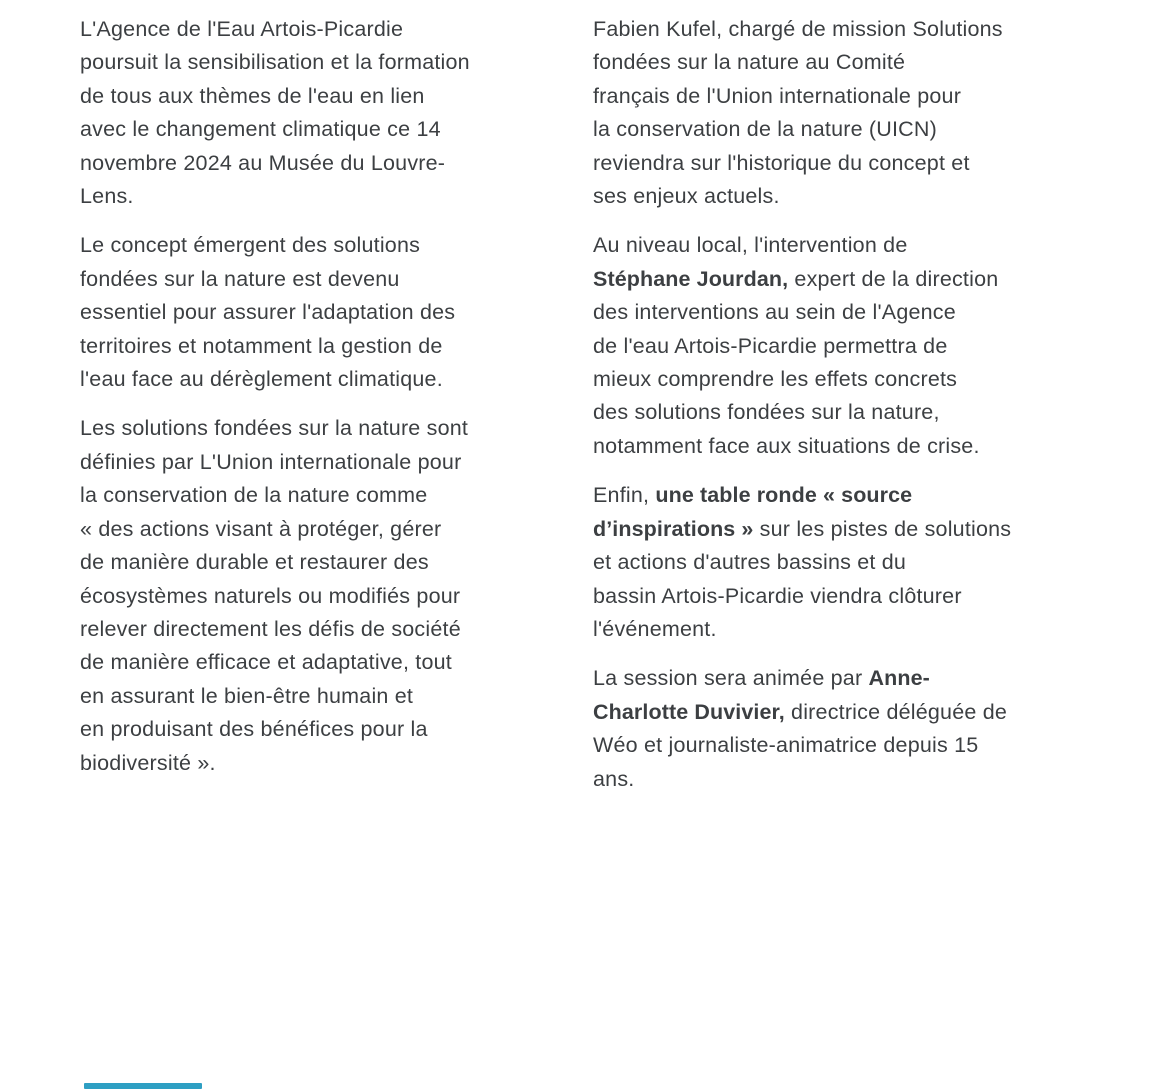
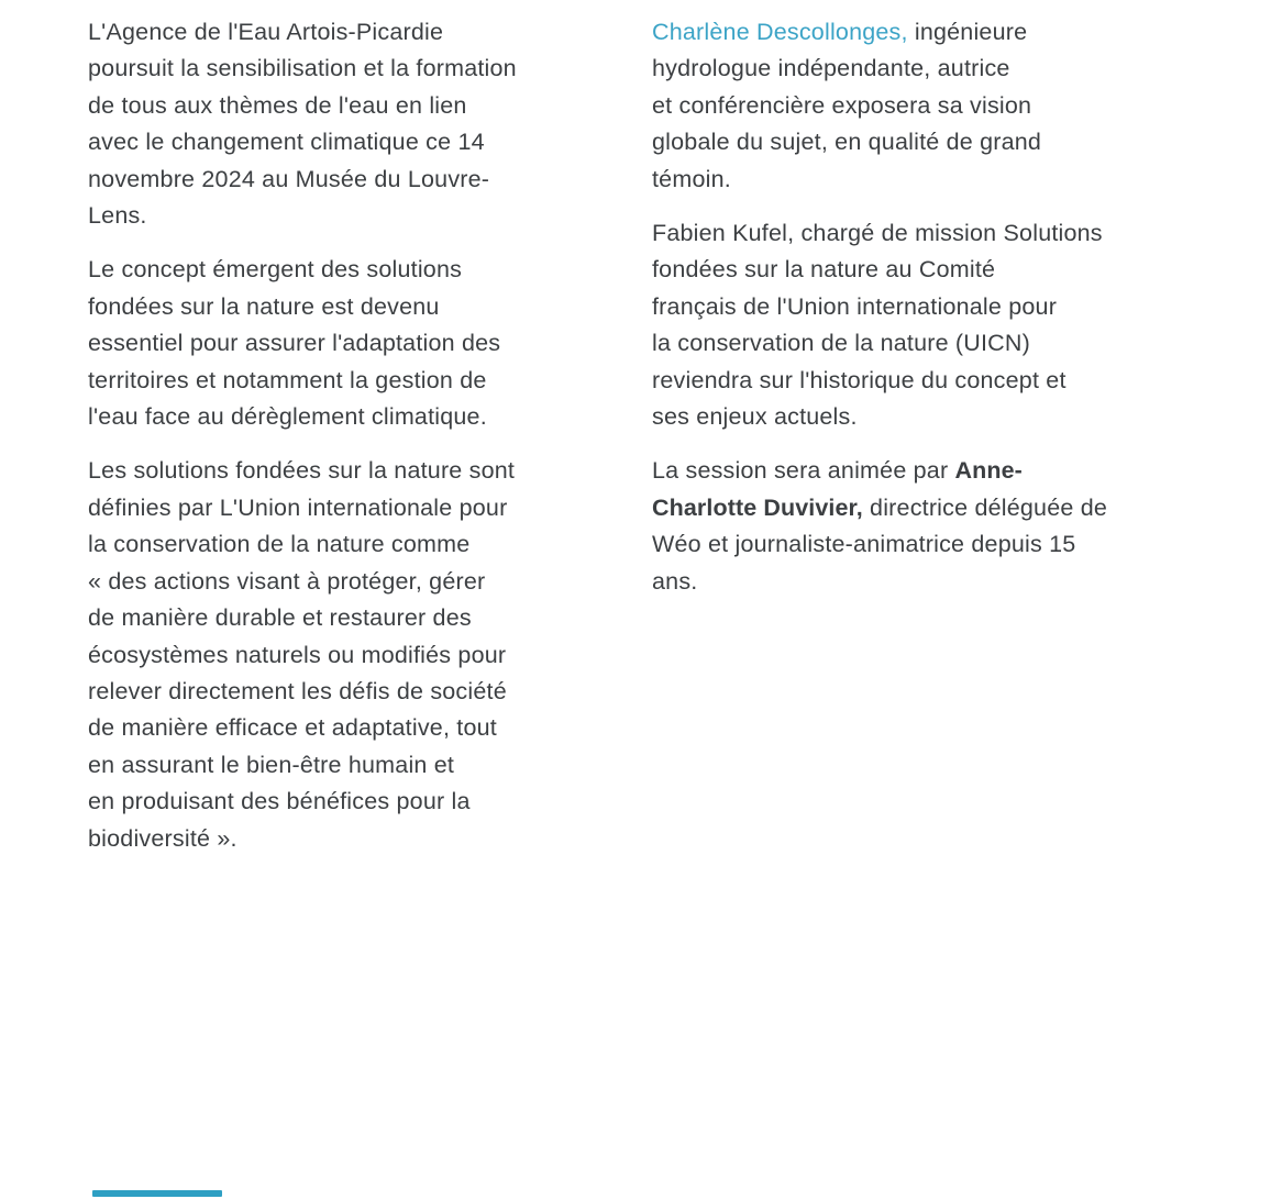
  L'Agence de l'Eau Artois-Picardie
  poursuit la sensibilisation et la formation
  de tous aux thèmes de l'eau en lien
  avec le changement climatique ce 14
  novembre 2024 au Musée du Louvre-
  Lens.
  Le concept émergent des solutions
  fondées sur la nature est devenu
  essentiel pour assurer l'adaptation des
  territoires et notamment la gestion de
  l'eau face au dérèglement climatique.
  Les solutions fondées sur la nature sont
  définies par L'Union internationale pour
  la conservation de la nature comme
  « des actions visant à protéger, gérer
  de manière durable et restaurer des
  écosystèmes naturels ou modifiés pour
  relever directement les défis de société
  de manière efficace et adaptative, tout
  en assurant le bien-être humain et
  en produisant des bénéfices pour la
  biodiversité ».
+ Charlène Descollonges, ingénieure
+ hydrologue indépendante, autrice
+ et conférencière exposera sa vision
+ globale du sujet, en qualité de grand
+ témoin.
  Fabien Kufel, chargé de mission Solutions
  fondées sur la nature au Comité
  français de l'Union internationale pour
  la conservation de la nature (UICN)
  reviendra sur l'historique du concept et
  ses enjeux actuels.
- Au niveau local, l'intervention de
- Stéphane Jourdan, expert de la direction
- des interventions au sein de l'Agence
- de l'eau Artois-Picardie permettra de
- mieux comprendre les effets concrets
- des solutions fondées sur la nature,
- notamment face aux situations de crise.
- Enfin, une table ronde « source
- d’inspirations » sur les pistes de solutions
- et actions d'autres bassins et du
- bassin Artois-Picardie viendra clôturer
- l'événement.
  La session sera animée par Anne-
  Charlotte Duvivier, directrice déléguée de
  Wéo et journaliste-animatrice depuis 15
  ans.
